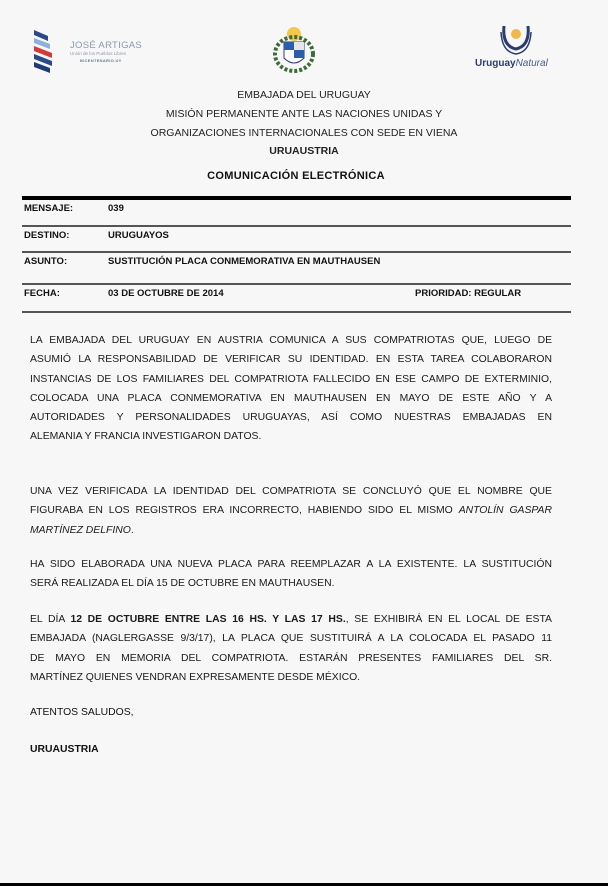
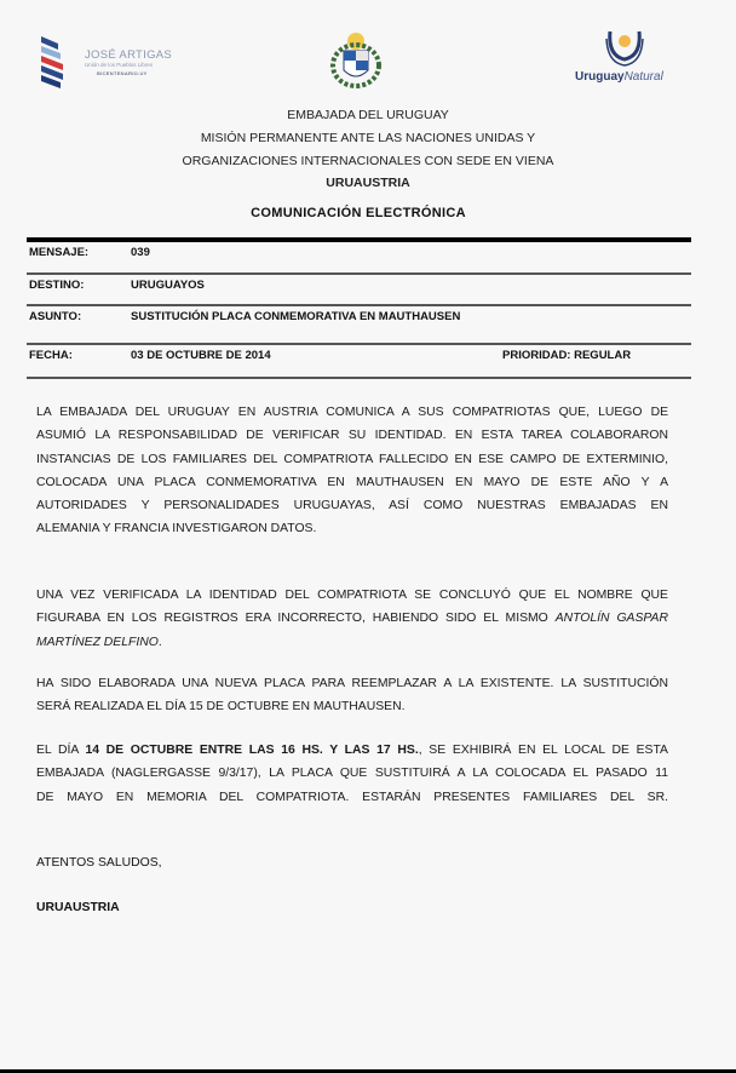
  JOSÉ ARTIGAS
  UruguayNatural
  EMBAJADA DEL URUGUAY
  MISIÓN PERMANENTE ANTE LAS NACIONES UNIDAS Y
  ORGANIZACIONES INTERNACIONALES CON SEDE EN VIENA
  URUAUSTRIA
  COMUNICACIÓN ELECTRÓNICA
  MENSAJE:
  039
  DESTINO:
  URUGUAYOS
  ASUNTO:
  SUSTITUCIÓN PLACA CONMEMORATIVA EN MAUTHAUSEN
  FECHA:
  03 DE OCTUBRE DE 2014
  PRIORIDAD: REGULAR
  LA EMBAJADA DEL URUGUAY EN AUSTRIA COMUNICA A SUS COMPATRIOTAS QUE, LUEGO DE
  ASUMIÓ LA RESPONSABILIDAD DE VERIFICAR SU IDENTIDAD. EN ESTA TAREA COLABORARON
  INSTANCIAS DE LOS FAMILIARES DEL COMPATRIOTA FALLECIDO EN ESE CAMPO DE EXTERMINIO,
  COLOCADA UNA PLACA CONMEMORATIVA EN MAUTHAUSEN EN MAYO DE ESTE AÑO Y A
  AUTORIDADES Y PERSONALIDADES URUGUAYAS, ASÍ COMO NUESTRAS EMBAJADAS EN
  ALEMANIA Y FRANCIA INVESTIGARON DATOS.
  UNA VEZ VERIFICADA LA IDENTIDAD DEL COMPATRIOTA SE CONCLUYÓ QUE EL NOMBRE QUE
  FIGURABA EN LOS REGISTROS ERA INCORRECTO, HABIENDO SIDO EL MISMO ANTOLÍN GASPAR
  MARTÍNEZ DELFINO.
  HA SIDO ELABORADA UNA NUEVA PLACA PARA REEMPLAZAR A LA EXISTENTE. LA SUSTITUCIÓN
  SERÁ REALIZADA EL DÍA 15 DE OCTUBRE EN MAUTHAUSEN.
- EL DÍA 12 DE OCTUBRE ENTRE LAS 16 HS. Y LAS 17 HS., SE EXHIBIRÁ EN EL LOCAL DE ESTA
+ EL DÍA 14 DE OCTUBRE ENTRE LAS 16 HS. Y LAS 17 HS., SE EXHIBIRÁ EN EL LOCAL DE ESTA
  EMBAJADA (NAGLERGASSE 9/3/17), LA PLACA QUE SUSTITUIRÁ A LA COLOCADA EL PASADO 11
  DE MAYO EN MEMORIA DEL COMPATRIOTA. ESTARÁN PRESENTES FAMILIARES DEL SR.
- MARTÍNEZ QUIENES VENDRAN EXPRESAMENTE DESDE MÉXICO.
  ATENTOS SALUDOS,
  URUAUSTRIA
